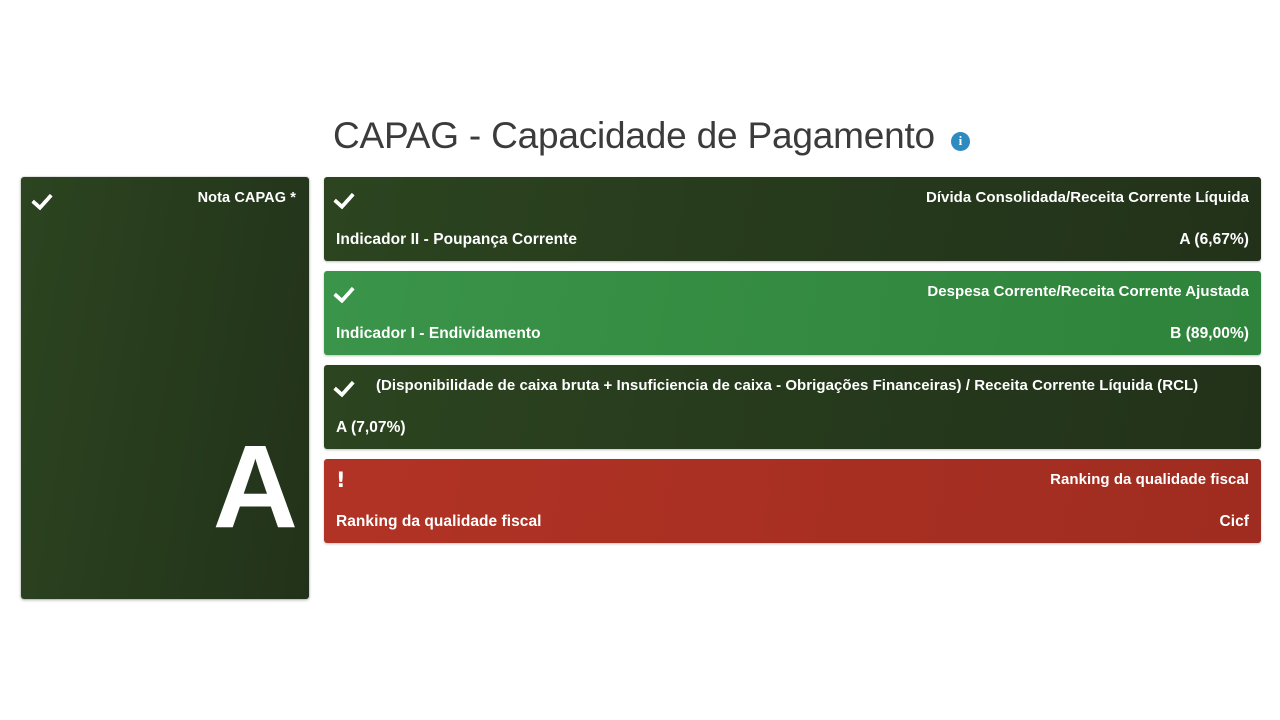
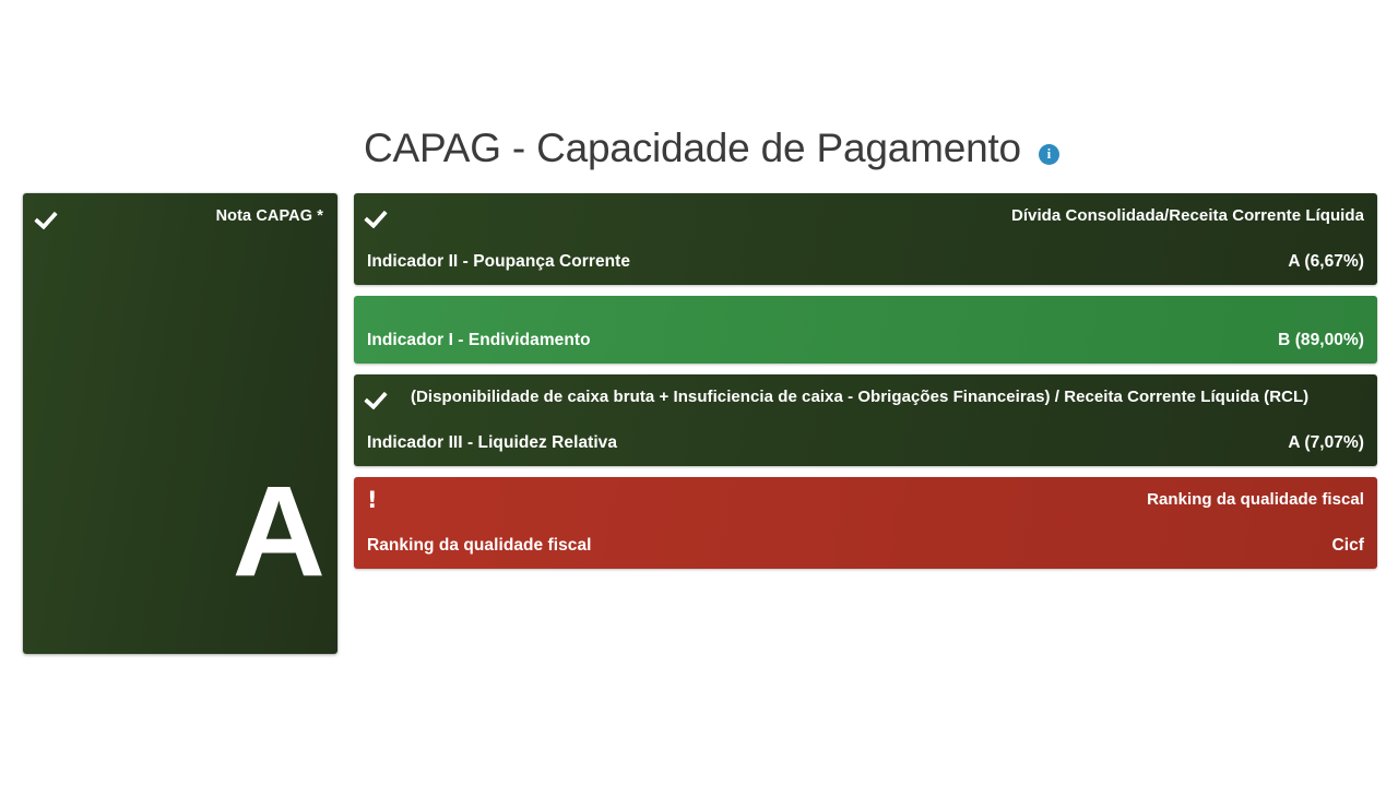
  CAPAG - Capacidade de Pagamento
  i
  Nota CAPAG *
  A
  Dívida Consolidada/Receita Corrente Líquida
  Indicador II - Poupança Corrente
  A (6,67%)
- Despesa Corrente/Receita Corrente Ajustada
  Indicador I - Endividamento
  B (89,00%)
  (Disponibilidade de caixa bruta + Insuficiencia de caixa - Obrigações Financeiras) / Receita Corrente Líquida (RCL)
+ Indicador III - Liquidez Relativa
  A (7,07%)
  !
  Ranking da qualidade fiscal
  Ranking da qualidade fiscal
  Cicf
